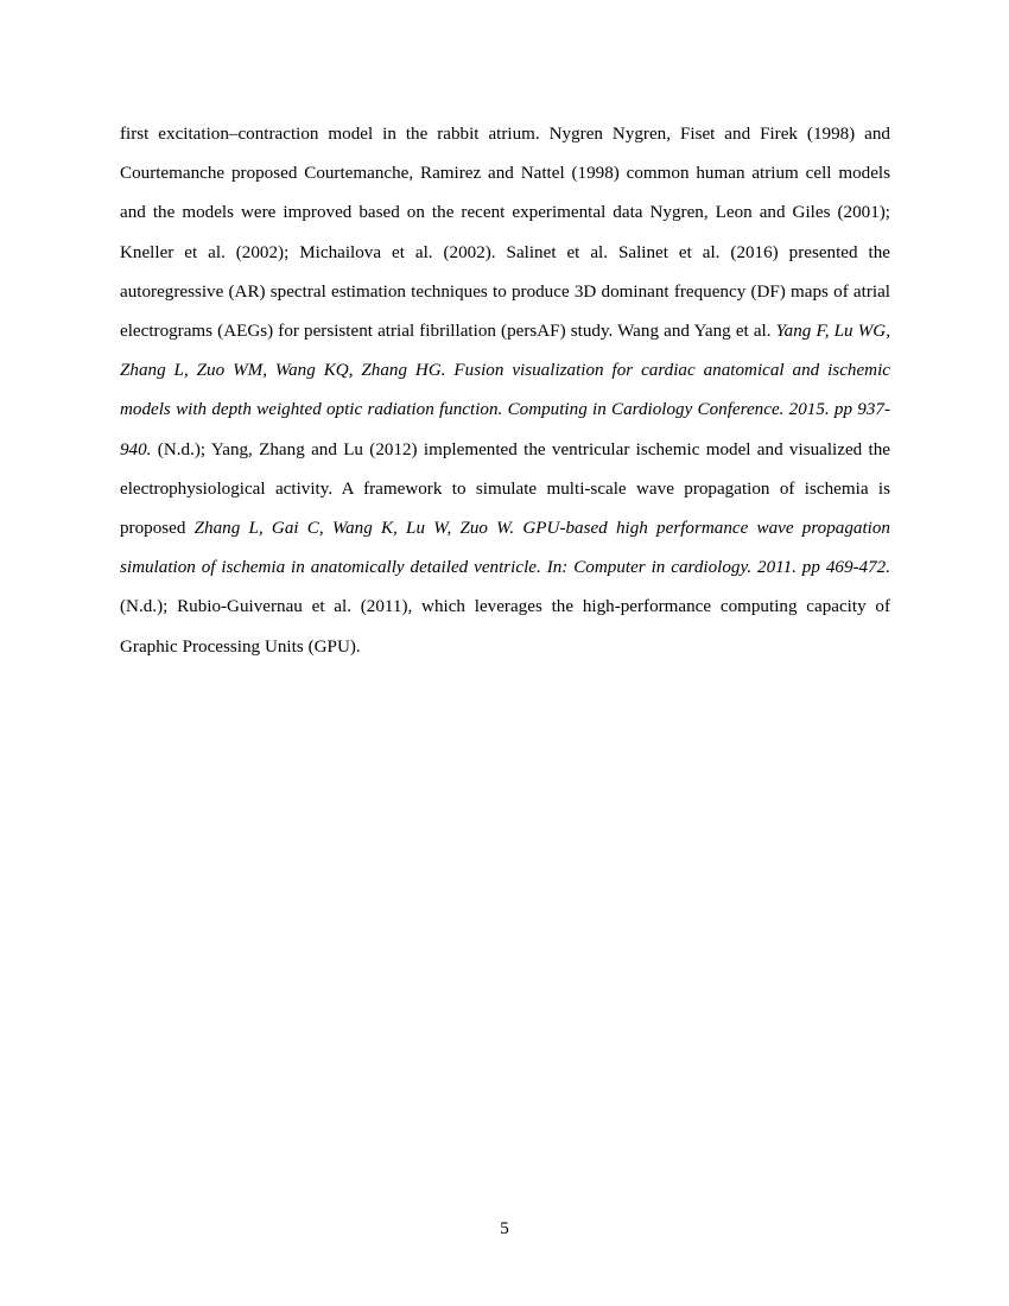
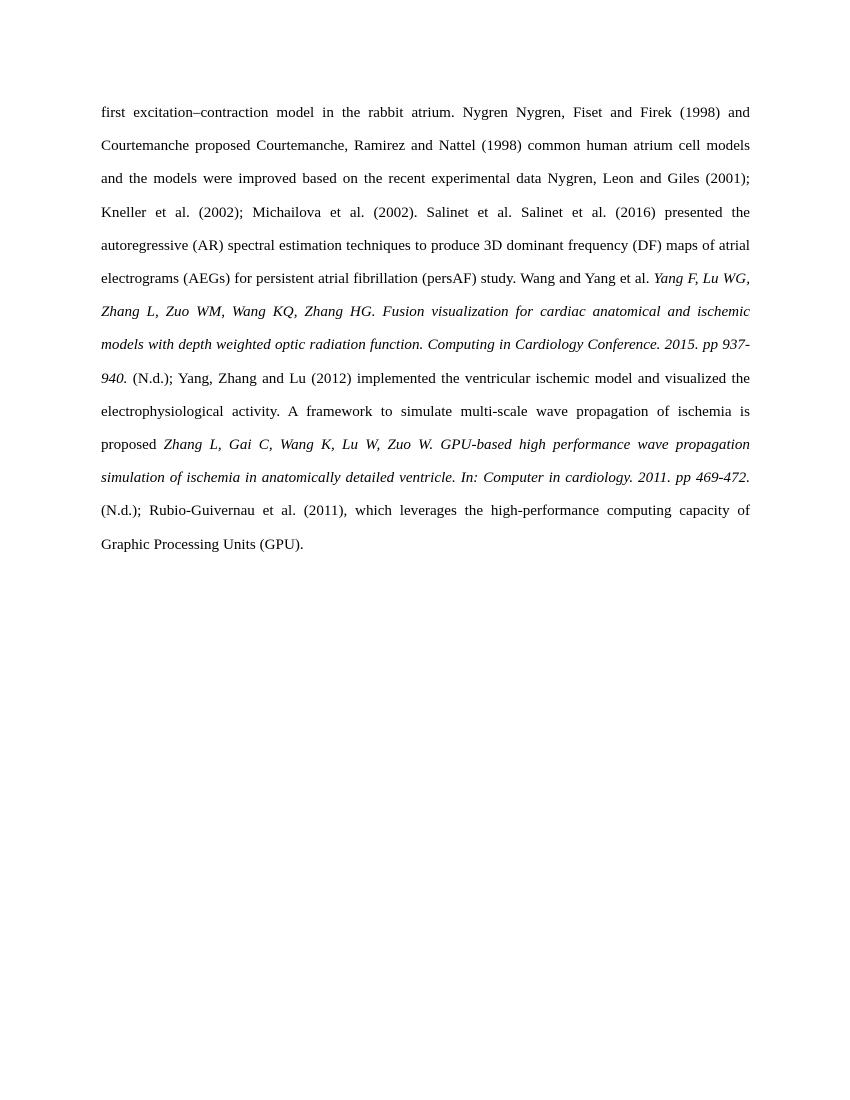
  first excitation–contraction model in the rabbit atrium. Nygren Nygren, Fiset and Firek (1998) and Courtemanche proposed Courtemanche, Ramirez and Nattel (1998) common human atrium cell models and the models were improved based on the recent experimental data Nygren, Leon and Giles (2001); Kneller et al. (2002); Michailova et al. (2002). Salinet et al. Salinet et al. (2016) presented the autoregressive (AR) spectral estimation techniques to produce 3D dominant frequency (DF) maps of atrial electrograms (AEGs) for persistent atrial fibrillation (persAF) study. Wang and Yang et al. Yang F, Lu WG, Zhang L, Zuo WM, Wang KQ, Zhang HG. Fusion visualization for cardiac anatomical and ischemic models with depth weighted optic radiation function. Computing in Cardiology Conference. 2015. pp 937-940. (N.d.); Yang, Zhang and Lu (2012) implemented the ventricular ischemic model and visualized the electrophysiological activity. A framework to simulate multi-scale wave propagation of ischemia is proposed Zhang L, Gai C, Wang K, Lu W, Zuo W. GPU-based high performance wave propagation simulation of ischemia in anatomically detailed ventricle. In: Computer in cardiology. 2011. pp 469-472. (N.d.); Rubio-Guivernau et al. (2011), which leverages the high-performance computing capacity of Graphic Processing Units (GPU).
- 5
